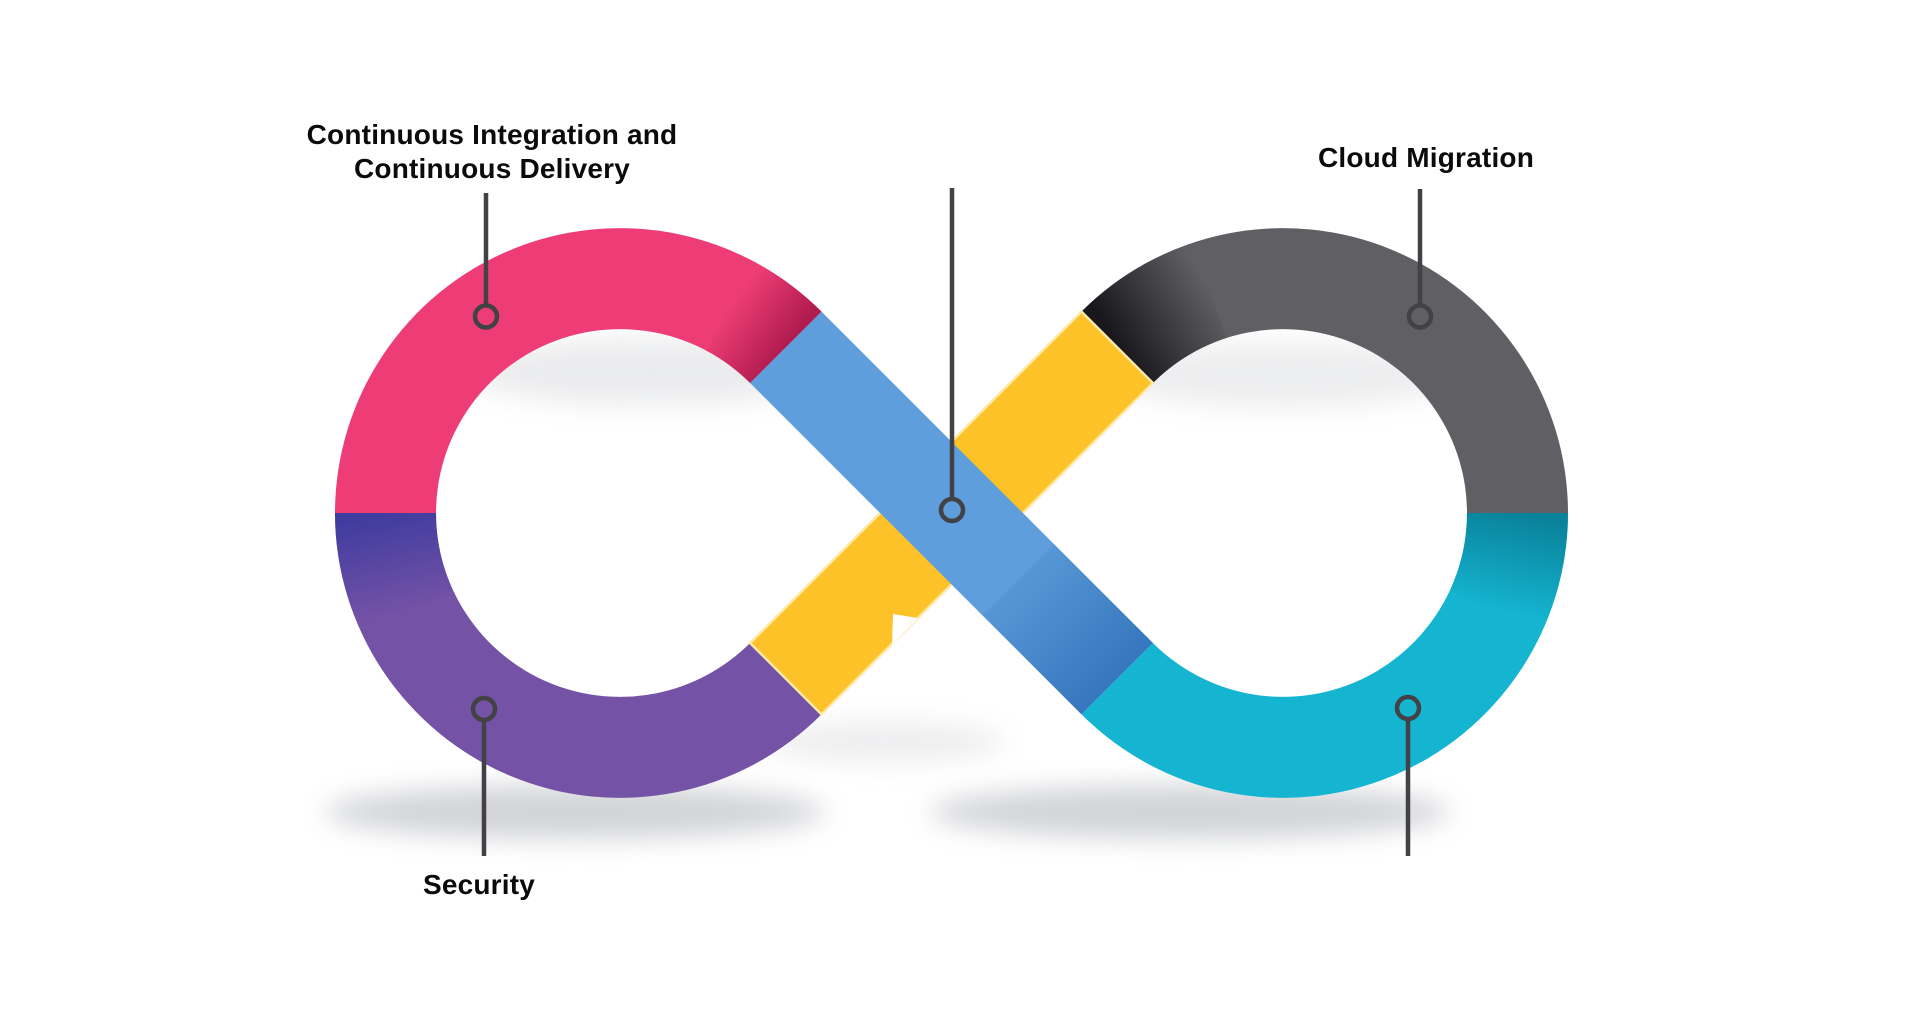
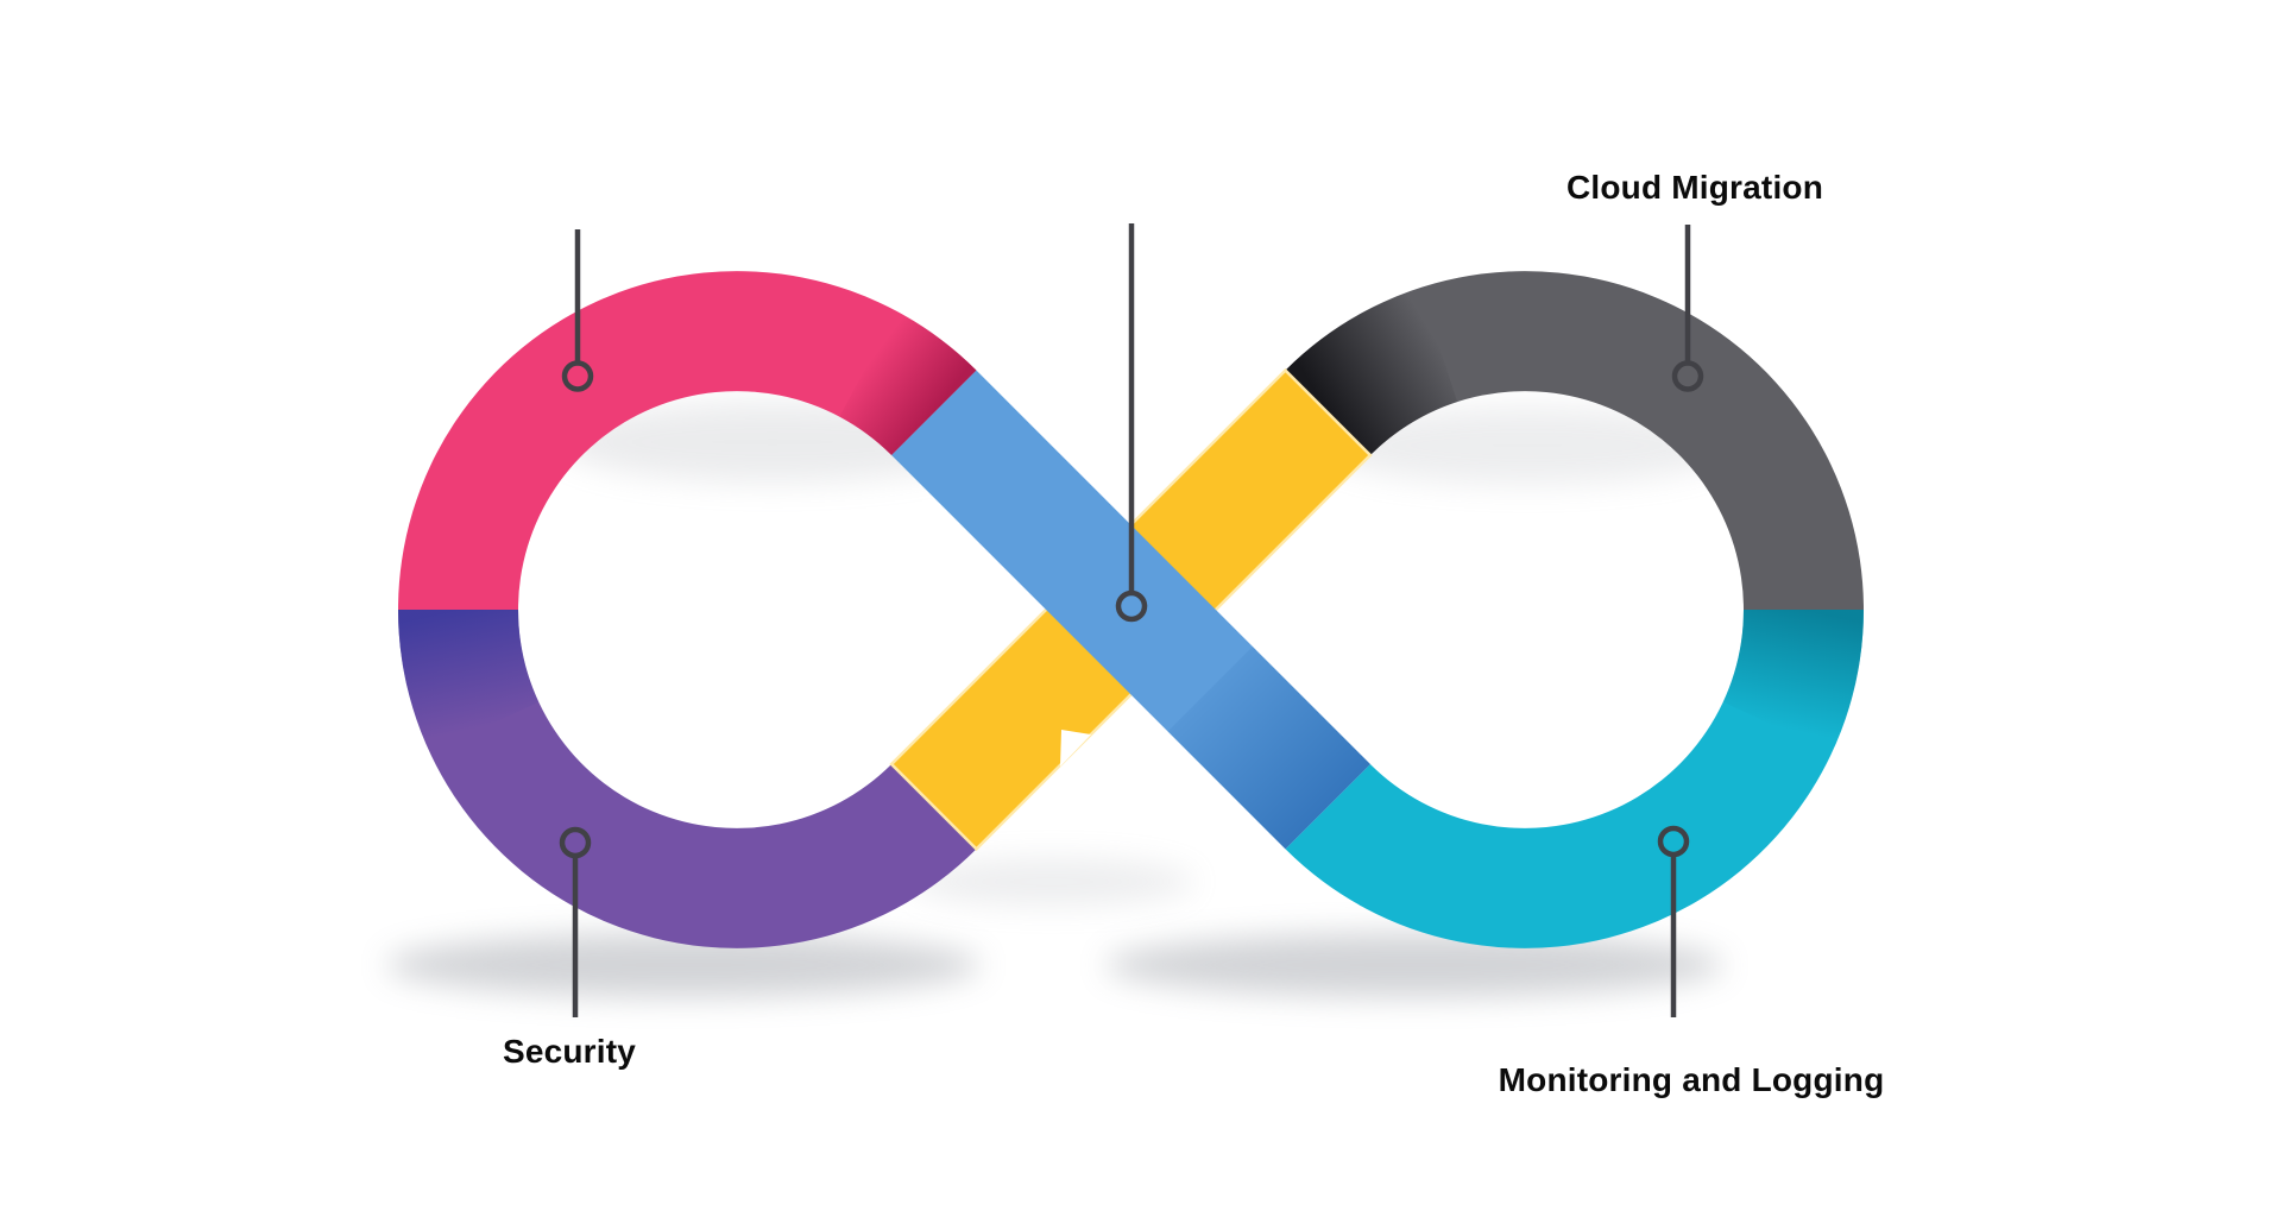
- Continuous Integration and
- Continuous Delivery
  Cloud Migration
  Security
+ Monitoring and Logging
